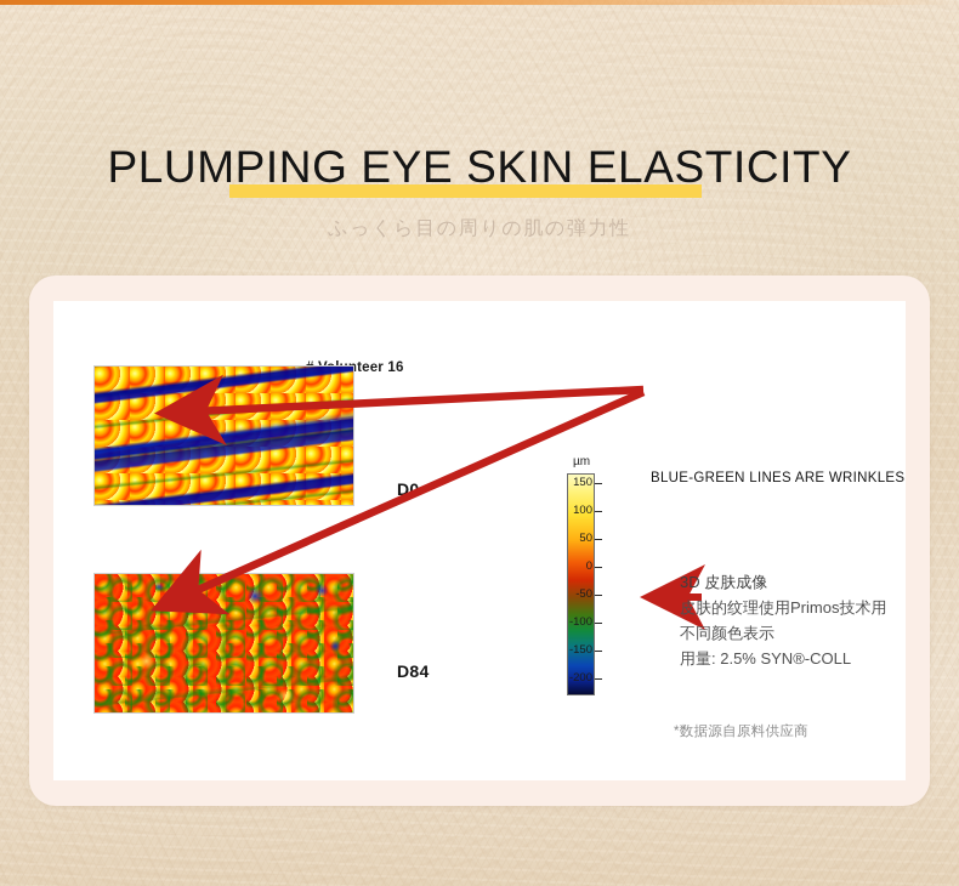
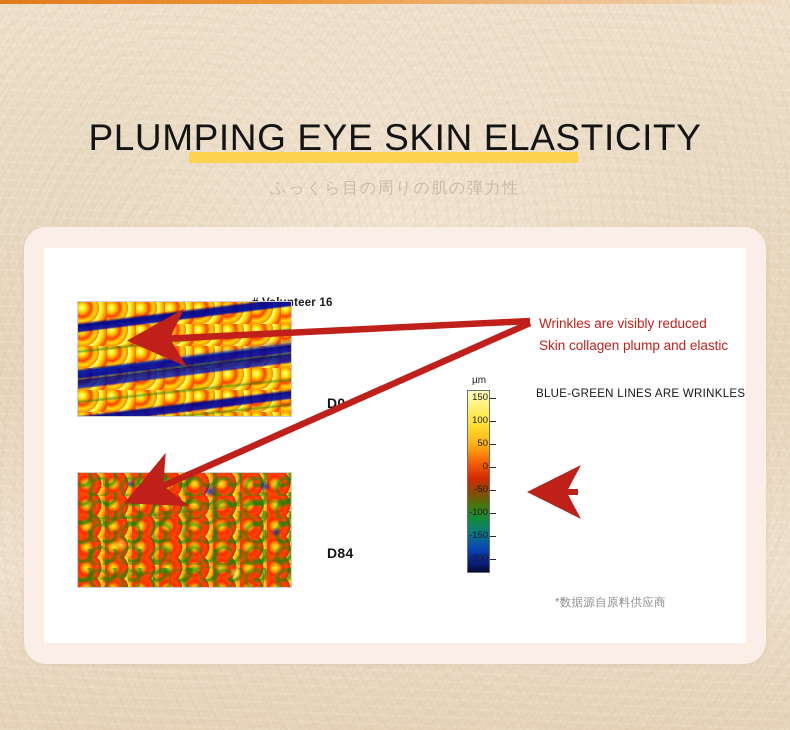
  PLUMPING EYE SKIN ELASTICITY
  ふっくら目の周りの肌の弾力性
  D0
  D84
  µm
  150
  100
  50
  0
  -50
  -100
  -150
  -200
+ Wrinkles are visibly reduced
+ Skin collagen plump and elastic
  BLUE-GREEN LINES ARE WRINKLES
- 3D 皮肤成像
- 皮肤的纹理使用Primos技术用
- 不同颜色表示
- 用量: 2.5% SYN®-COLL
  *数据源自原料供应商
